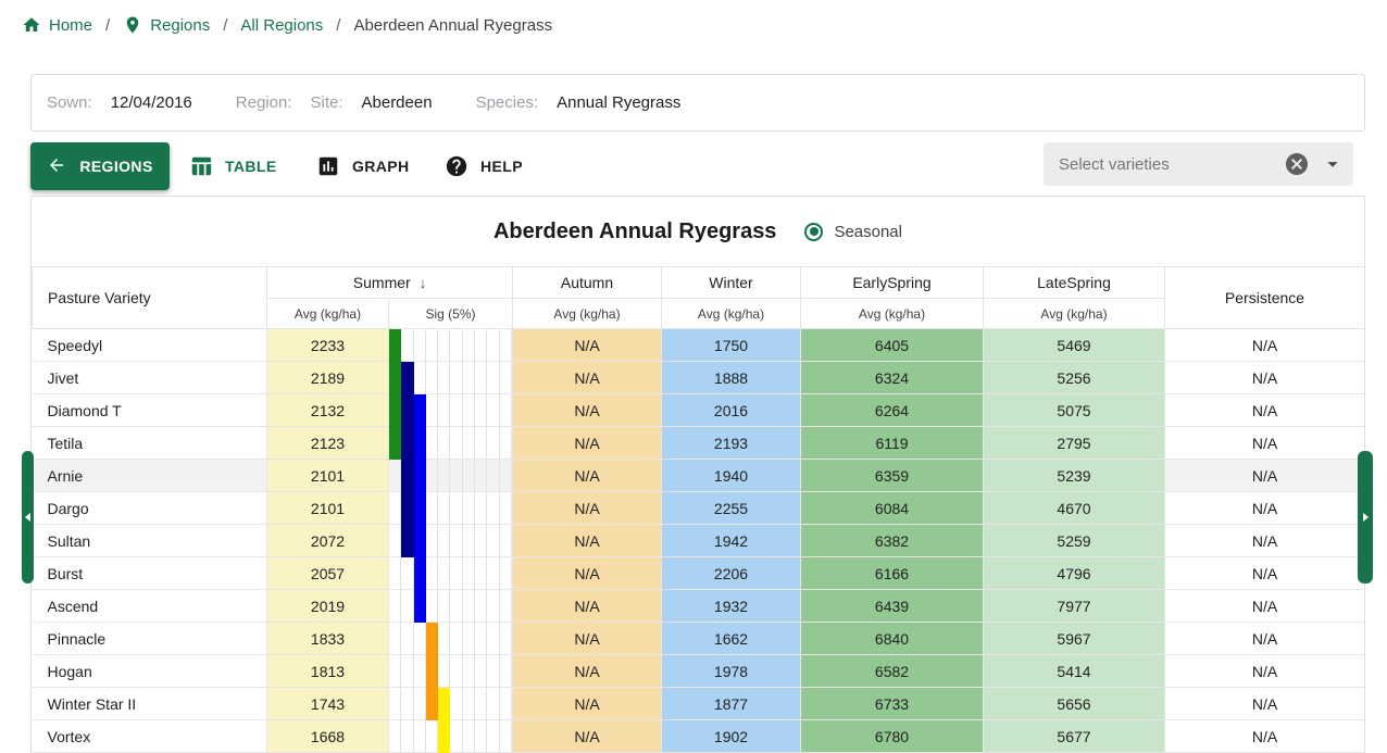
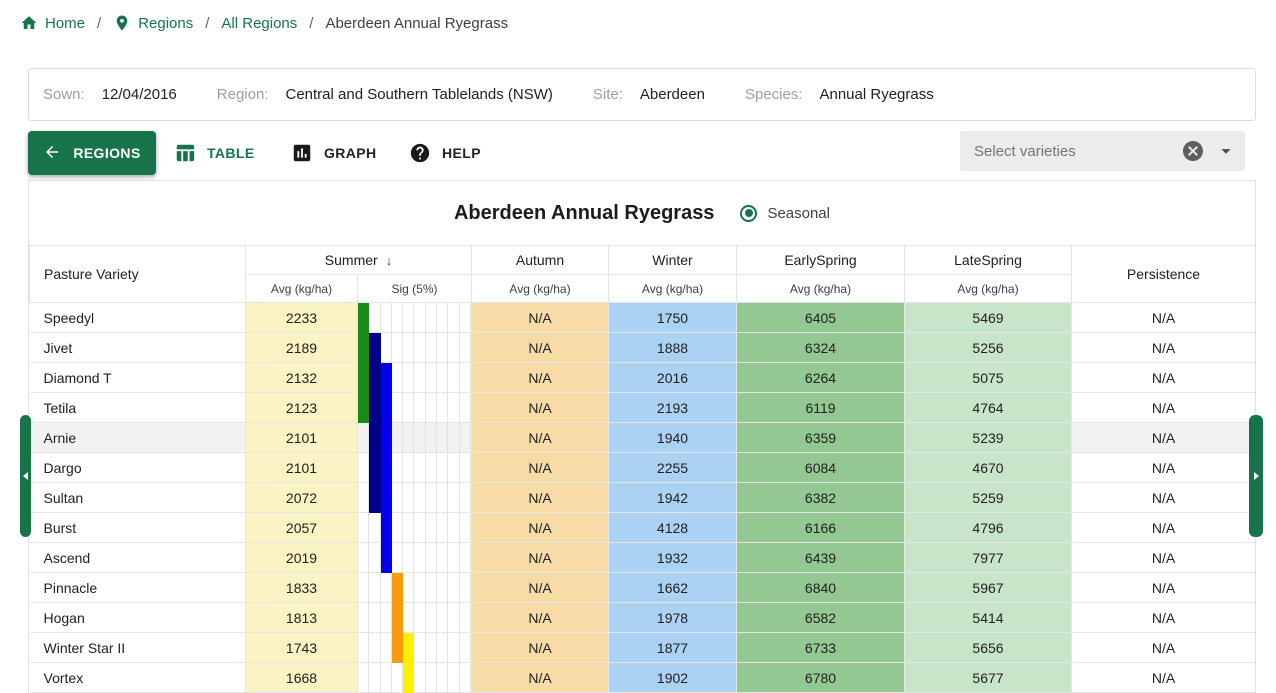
  Home
  /
  Regions
  /
  All Regions
  /
  Aberdeen Annual Ryegrass
  Sown:
  12/04/2016
  Region:
+ Central and Southern Tablelands (NSW)
  Site:
  Aberdeen
  Species:
  Annual Ryegrass
  REGIONS
  TABLE
  GRAPH
  HELP
  Select varieties
  Aberdeen Annual Ryegrass
  Seasonal
  Pasture Variety	Summer ↓	Autumn	Winter	EarlySpring	LateSpring	Persistence
  Avg (kg/ha)	Sig (5%)	Avg (kg/ha)	Avg (kg/ha)	Avg (kg/ha)	Avg (kg/ha)
  Speedyl	2233		N/A	1750	6405	5469	N/A
  Jivet	2189		N/A	1888	6324	5256	N/A
  Diamond T	2132		N/A	2016	6264	5075	N/A
- Tetila	2123		N/A	2193	6119	2795	N/A
+ Tetila	2123		N/A	2193	6119	4764	N/A
  Arnie	2101		N/A	1940	6359	5239	N/A
  Dargo	2101		N/A	2255	6084	4670	N/A
  Sultan	2072		N/A	1942	6382	5259	N/A
- Burst	2057		N/A	2206	6166	4796	N/A
+ Burst	2057		N/A	4128	6166	4796	N/A
  Ascend	2019		N/A	1932	6439	7977	N/A
  Pinnacle	1833		N/A	1662	6840	5967	N/A
  Hogan	1813		N/A	1978	6582	5414	N/A
  Winter Star II	1743		N/A	1877	6733	5656	N/A
  Vortex	1668		N/A	1902	6780	5677	N/A
